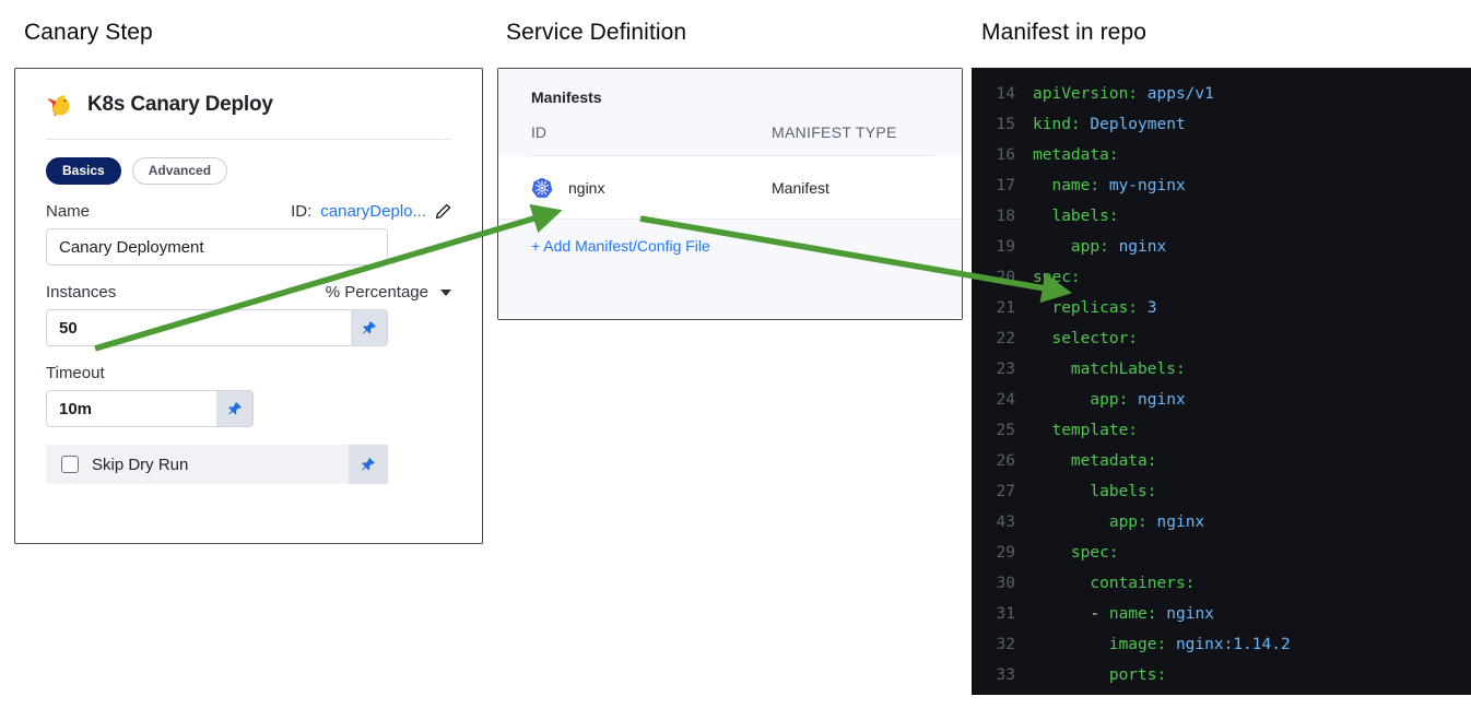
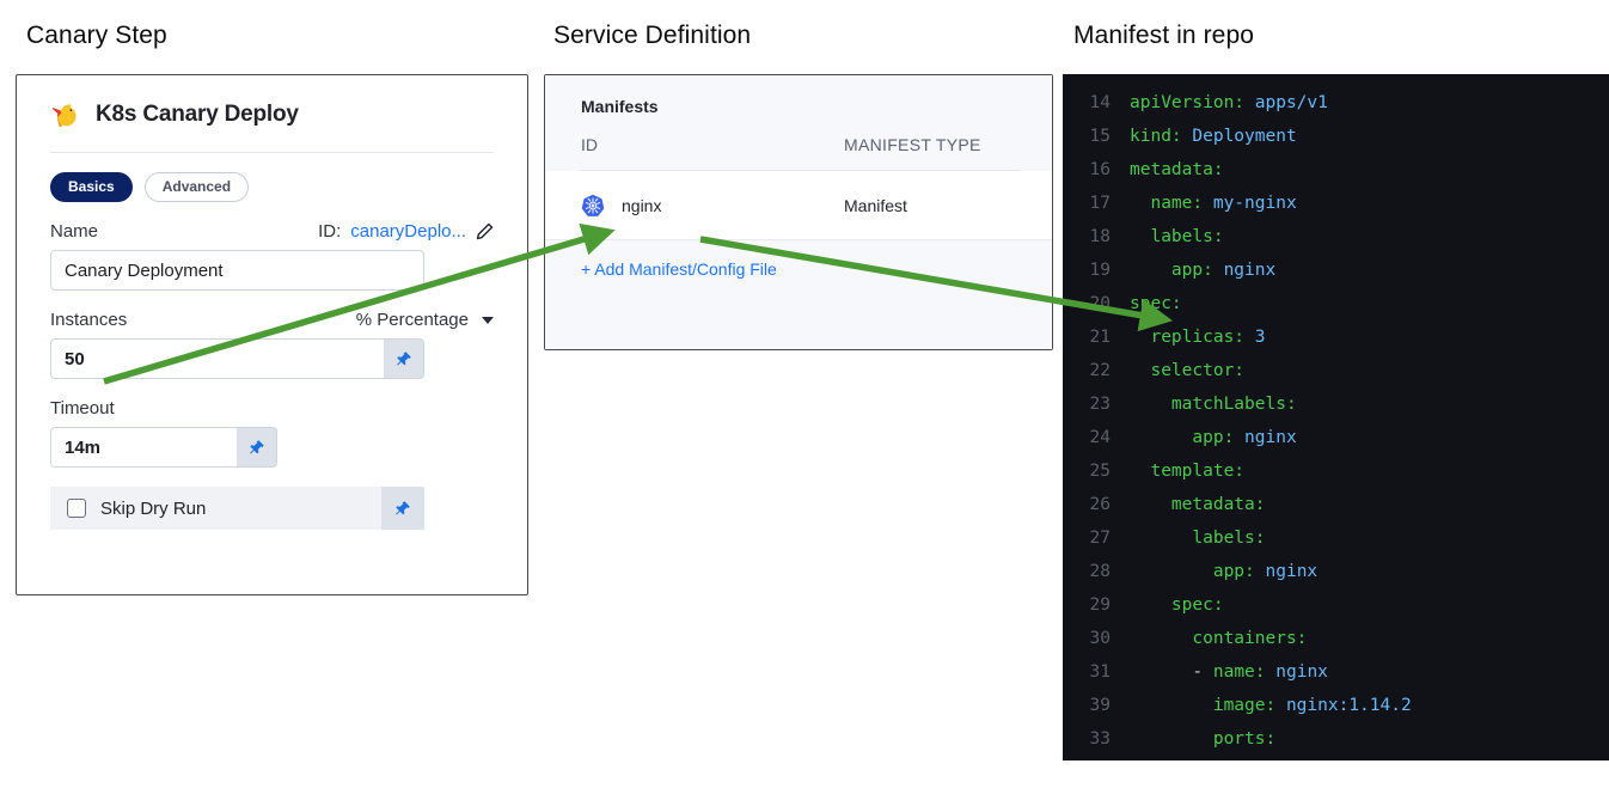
  Canary Step
  Service Definition
  Manifest in repo
  K8s Canary Deploy
  Basics
  Advanced
  Name
  ID:
  canaryDeplo...
  Canary Deployment
  Instances
  % Percentage
  50
  Timeout
- 10m
+ 14m
  Skip Dry Run
  Manifests
  ID
  MANIFEST TYPE
  nginx
  Manifest
  + Add Manifest/Config File
  14
  apiVersion: apps/v1
  15
  kind: Deployment
  16
  metadata:
  17
  name: my-nginx
  18
  labels:
  19
  app: nginx
  20
  spec:
  21
  replicas: 3
  22
  selector:
  23
  matchLabels:
  24
  app: nginx
  25
  template:
  26
  metadata:
  27
  labels:
- 43
+ 28
  app: nginx
  29
  spec:
  30
  containers:
  31
  - name: nginx
- 32
+ 39
  image: nginx:1.14.2
  33
  ports:
